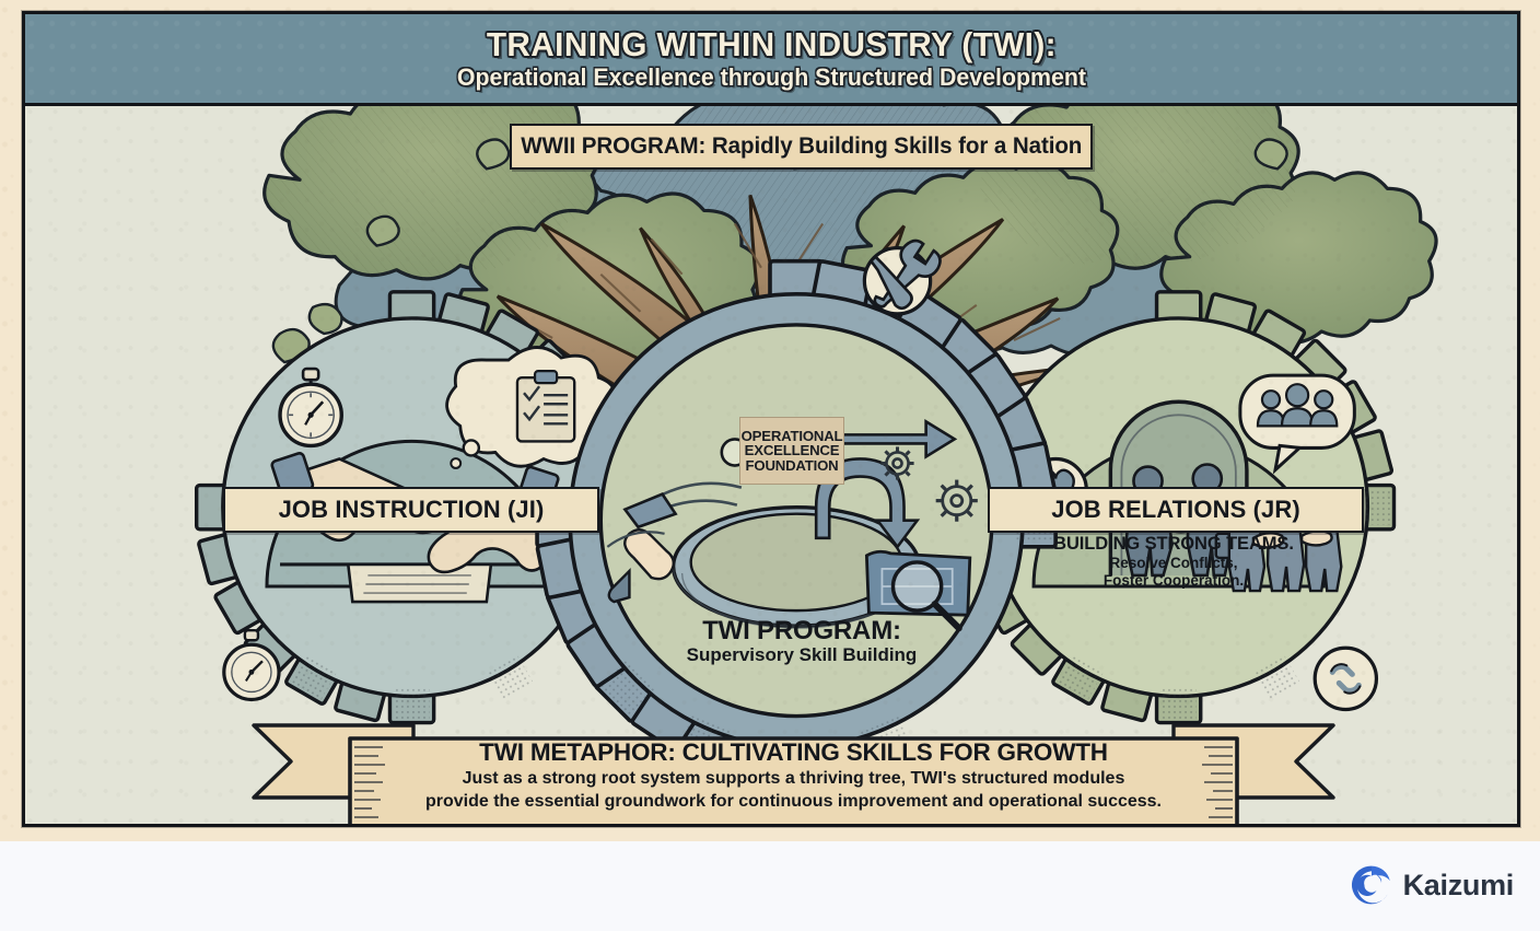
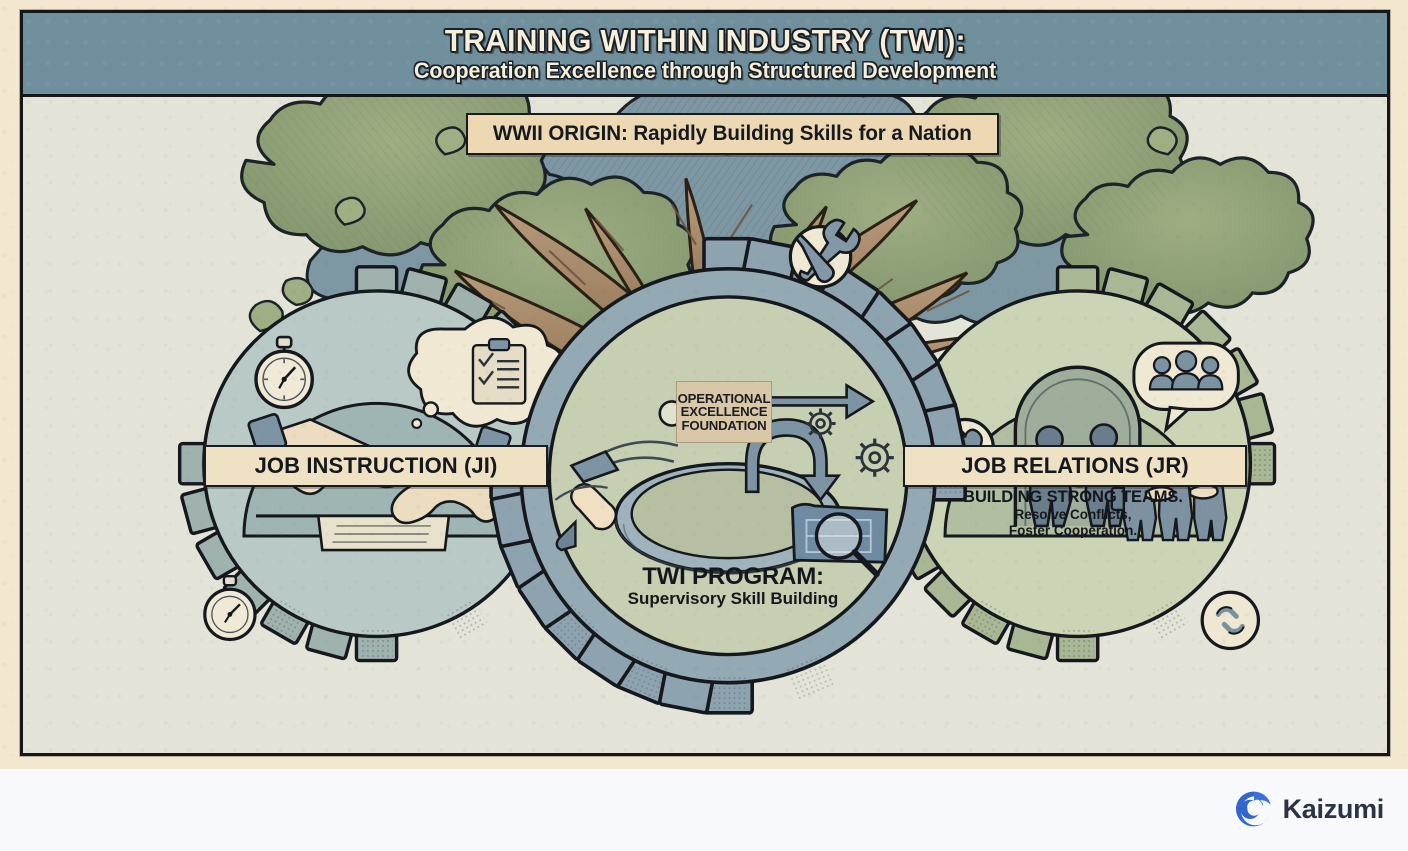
  TRAINING WITHIN INDUSTRY (TWI):
- Operational Excellence through Structured Development
+ Cooperation Excellence through Structured Development
- WWII PROGRAM: Rapidly Building Skills for a Nation
+ WWII ORIGIN: Rapidly Building Skills for a Nation
  JOB INSTRUCTION (JI)
  JOB RELATIONS (JR)
  BUILDING STRONG TEAMS.
  Resolve Conflicts,
  Foster Cooperation.
  OPERATIONAL
  EXCELLENCE
  FOUNDATION
  TWI PROGRAM:
  Supervisory Skill Building
- TWI METAPHOR: CULTIVATING SKILLS FOR GROWTH
- Just as a strong root system supports a thriving tree, TWI's structured modules
- provide the essential groundwork for continuous improvement and operational success.
  Kaizumi
